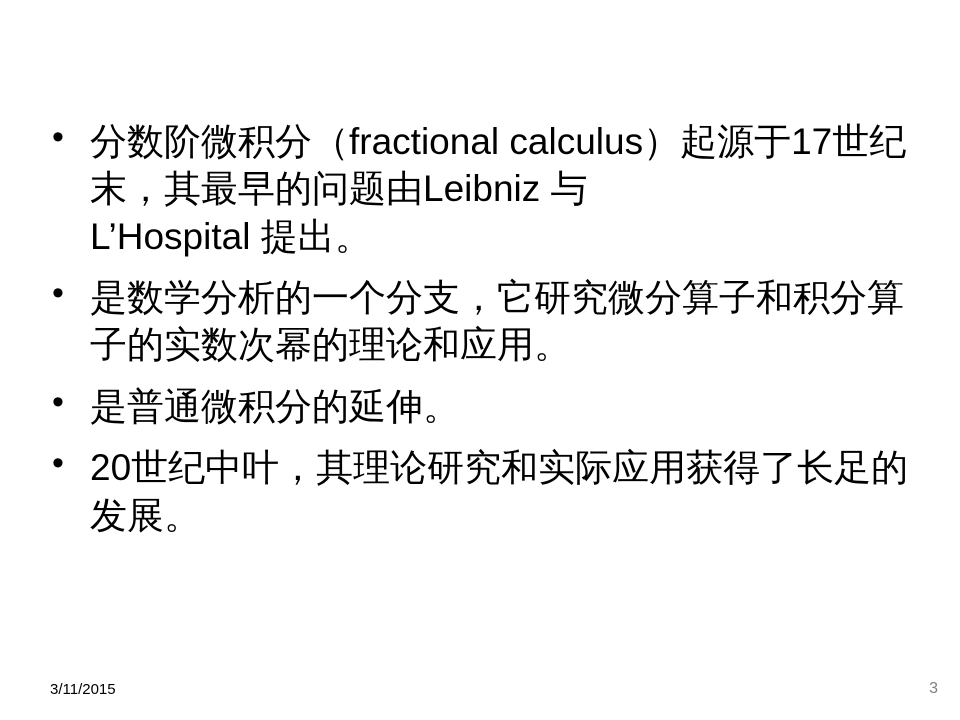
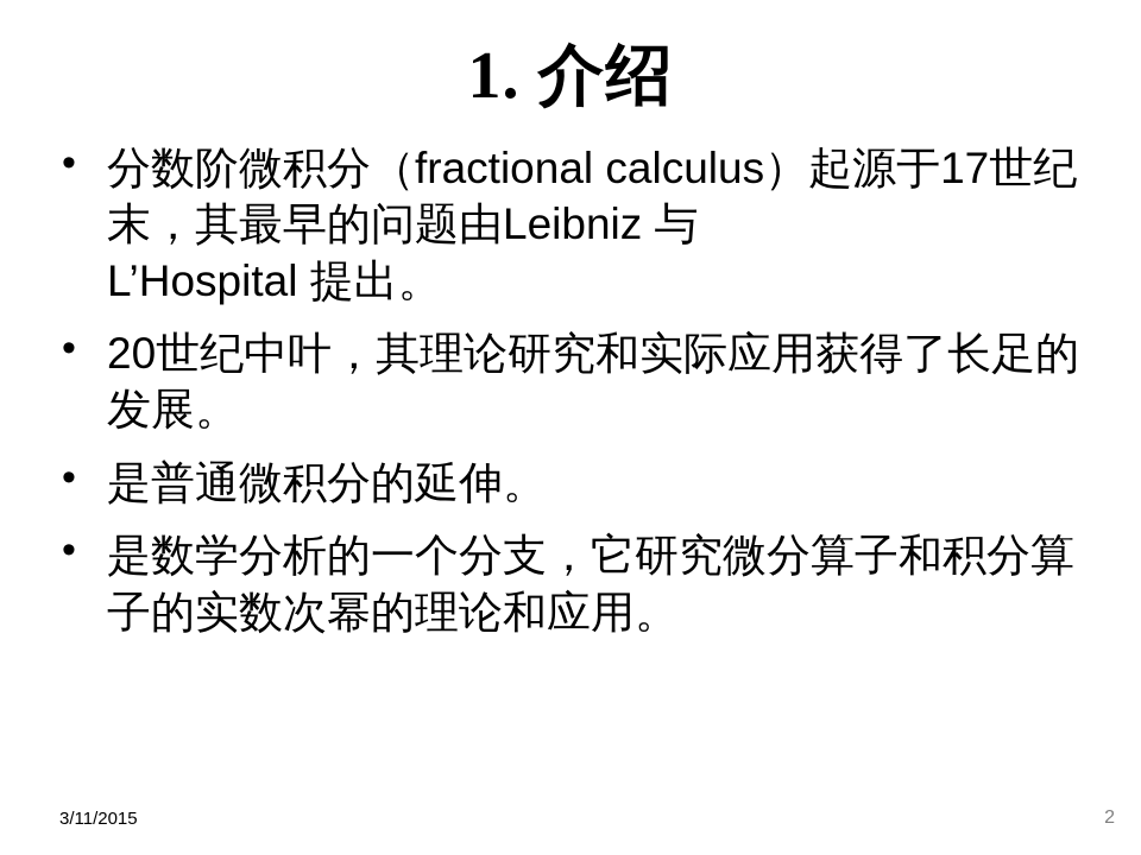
+ 1. 介绍
  •
  分数阶微积分（fractional calculus）起源于17世纪末，其最早的问题由Leibniz 与
  L’Hospital 提出。
  •
- 是数学分析的一个分支，它研究微分算子和积分算子的实数次幂的理论和应用。
+ 20世纪中叶，其理论研究和实际应用获得了长足的发展。
  •
  是普通微积分的延伸。
  •
- 20世纪中叶，其理论研究和实际应用获得了长足的发展。
+ 是数学分析的一个分支，它研究微分算子和积分算子的实数次幂的理论和应用。
  3/11/2015
- 3
+ 2
